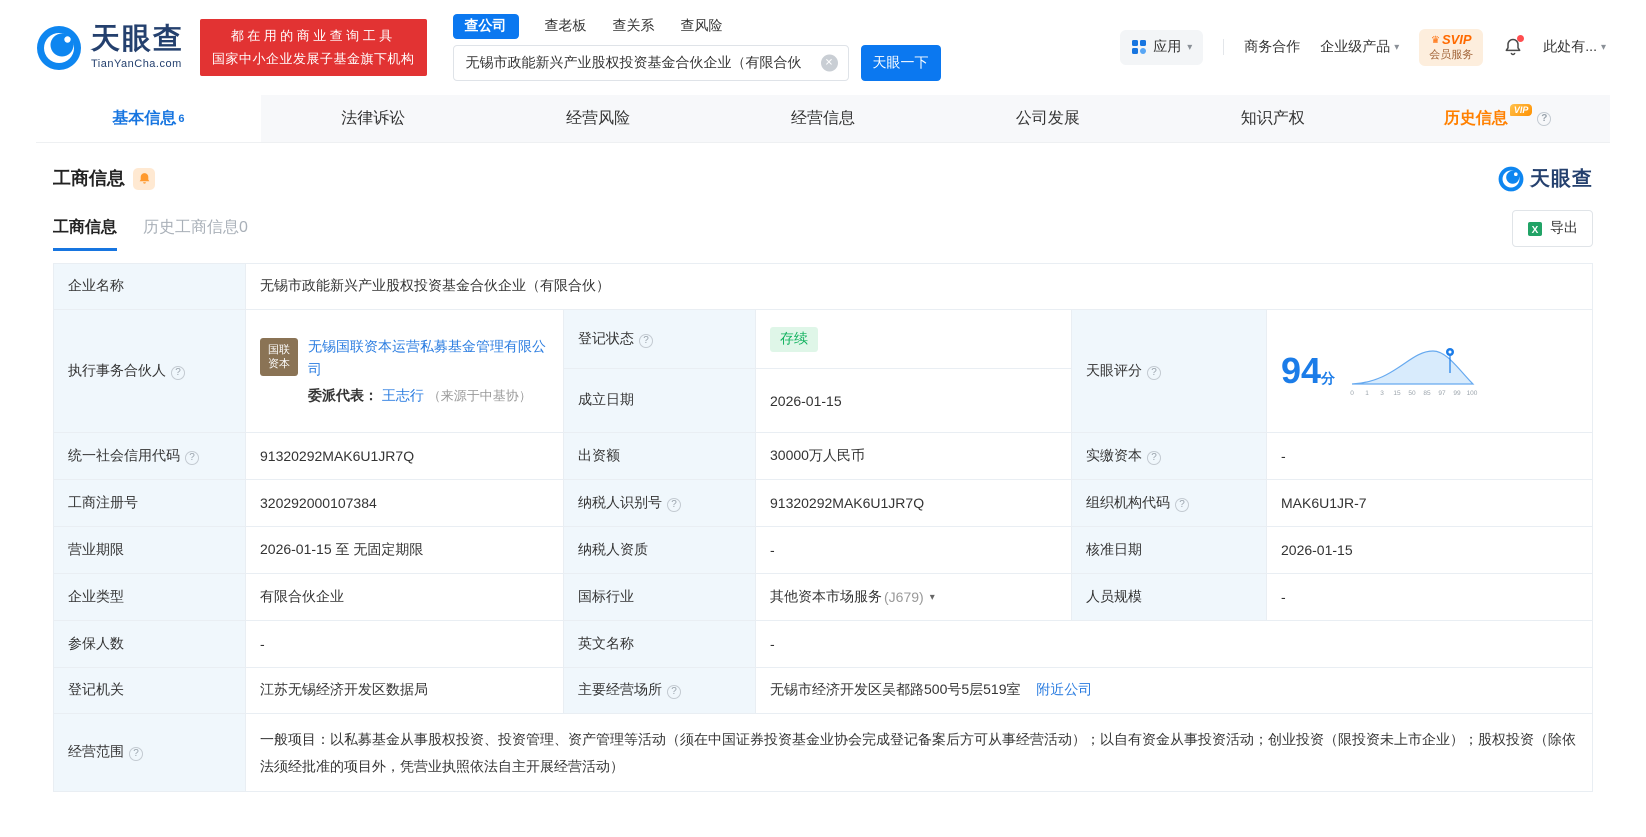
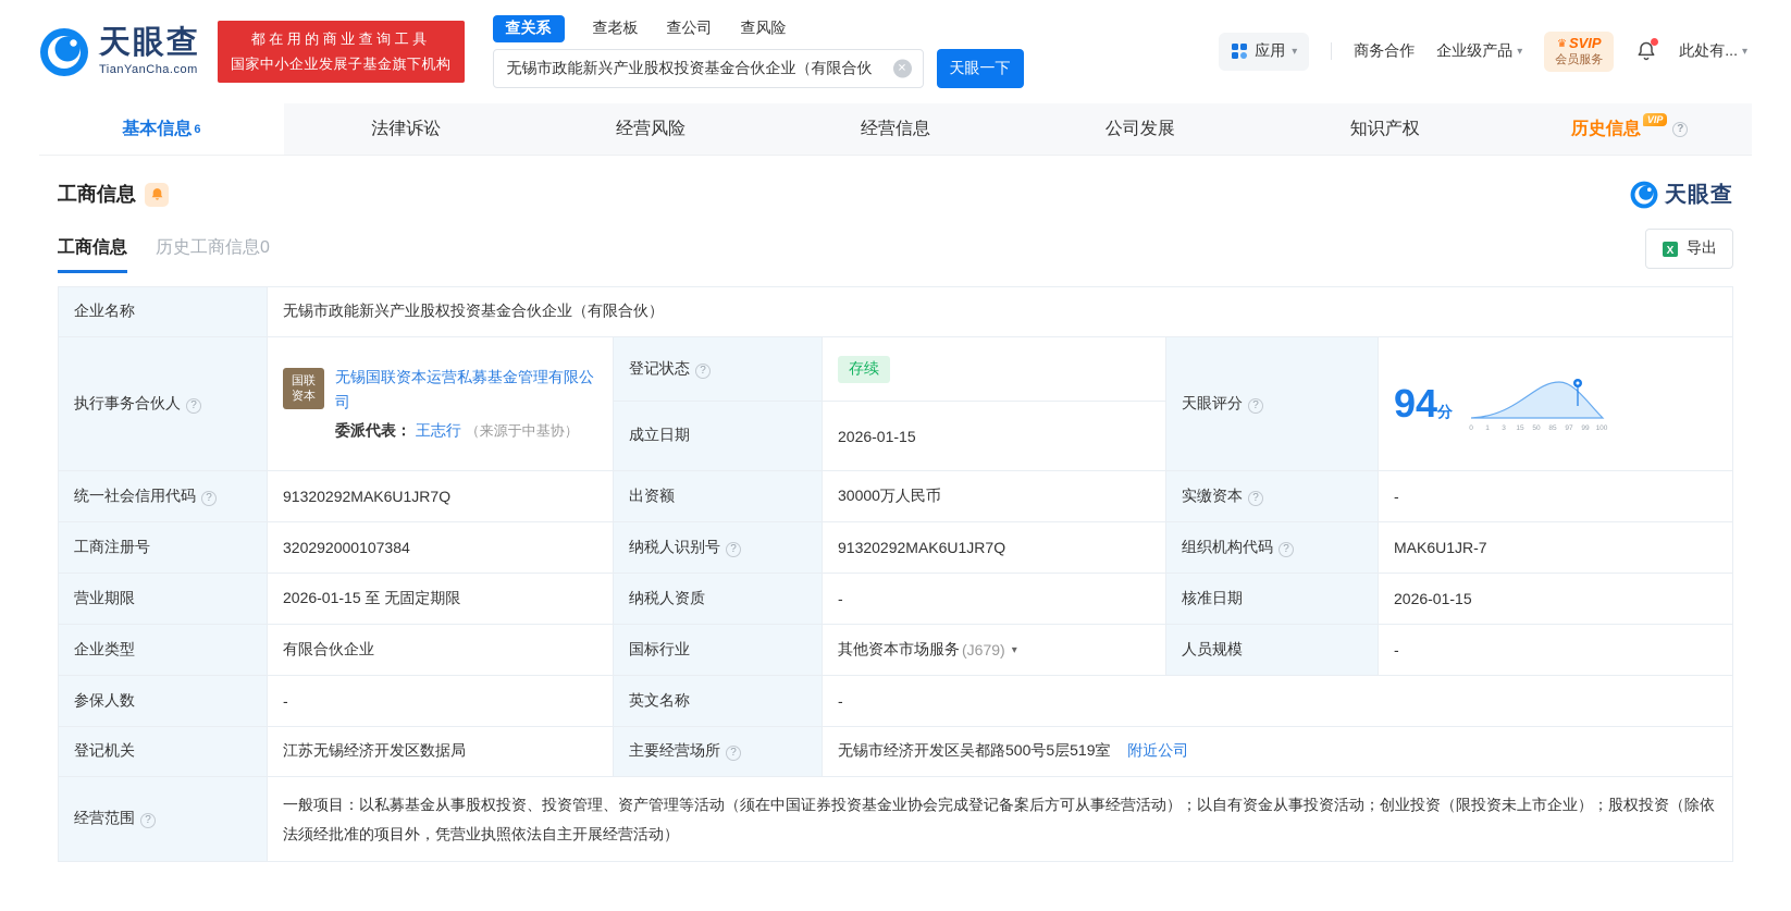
  天眼查
  TianYanCha.com
  都在用的商业查询工具
  国家中小企业发展子基金旗下机构
- 查公司
+ 查关系
  查老板
- 查关系
+ 查公司
  查风险
  无锡市政能新兴产业股权投资基金合伙企业（有限合伙
  ✕
  天眼一下
  应用
  ▾
  商务合作
  企业级产品
  ▾
  ♛
  SVIP
  会员服务
  此处有...
  ▾
  基本信息
  6
  法律诉讼
  经营风险
  经营信息
  公司发展
  知识产权
  历史信息
  VIP
  ?
  工商信息
  天眼查
  工商信息
  历史工商信息0
  X
  导出
  企业名称	无锡市政能新兴产业股权投资基金合伙企业（有限合伙）
  执行事务合伙人 ?	国联 资本 无锡国联资本运营私募基金管理有限公司 委派代表： 王志行 （来源于中基协）	登记状态 ?	存续	天眼评分 ?	94分
  成立日期	2026-01-15
  统一社会信用代码 ?	91320292MAK6U1JR7Q	出资额	30000万人民币	实缴资本 ?	-
  工商注册号	320292000107384	纳税人识别号 ?	91320292MAK6U1JR7Q	组织机构代码 ?	MAK6U1JR-7
  营业期限	2026-01-15 至 无固定期限	纳税人资质	-	核准日期	2026-01-15
  企业类型	有限合伙企业	国标行业	其他资本市场服务 (J679) ▾	人员规模	-
  参保人数	-	英文名称	-
  登记机关	江苏无锡经济开发区数据局	主要经营场所 ?	无锡市经济开发区吴都路500号5层519室 附近公司
  经营范围 ?	一般项目：以私募基金从事股权投资、投资管理、资产管理等活动（须在中国证券投资基金业协会完成登记备案后方可从事经营活动）；以自有资金从事投资活动；创业投资（限投资未上市企业）；股权投资（除依法须经批准的项目外，凭营业执照依法自主开展经营活动）
